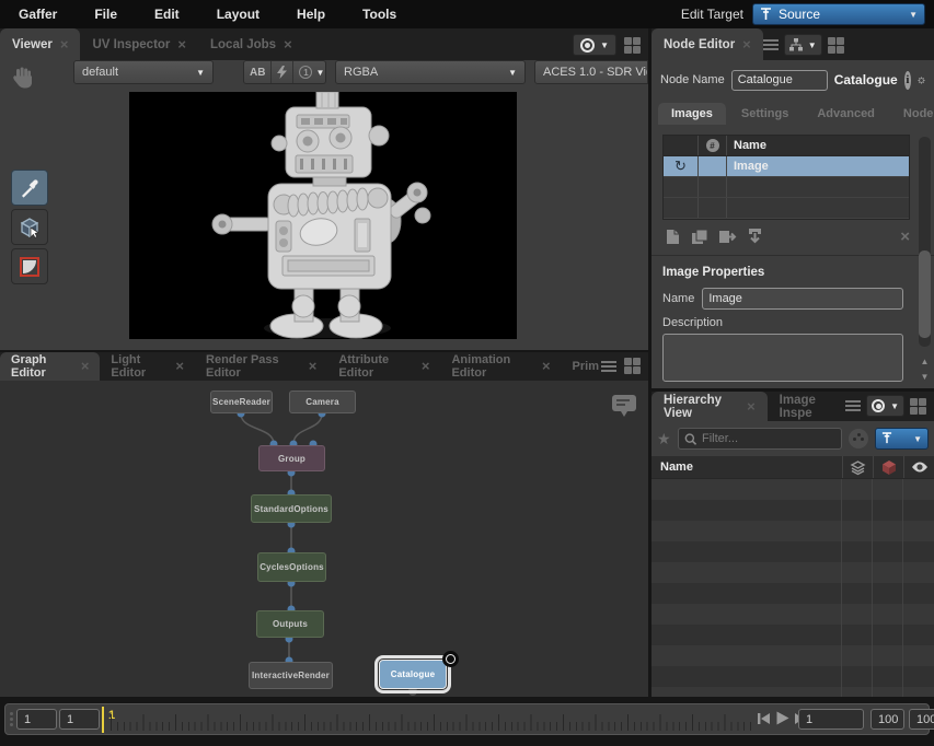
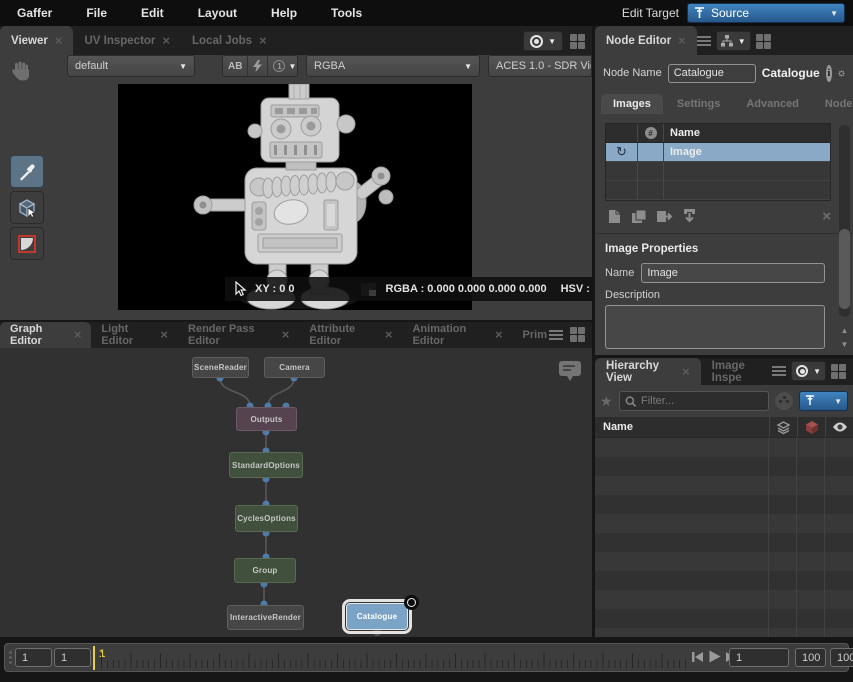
  Gaffer
  File
  Edit
  Layout
  Help
  Tools
  Edit Target
  Source
  ▼
  Viewer
  ×
  UV Inspector
  ×
  Local Jobs
  ×
  ▼
  default
  ▼
  AB
  1
  ▼
  RGBA
  ▼
  ACES 1.0 - SDR Vi
+ XY : 0 0
+ RGBA : 0.000 0.000 0.000 0.000
+ HSV :
  Graph Editor
  ×
  Light Editor
  ×
  Render Pass Editor
  ×
  Attribute Editor
  ×
  Animation Editor
  ×
  Prim
  SceneReader
  Camera
- Group
+ Outputs
  StandardOptions
  CyclesOptions
- Outputs
+ Group
  InteractiveRender
  Catalogue
  Node Editor
  ×
  ▼
  Node Name
  Catalogue
  Catalogue
  i
  Images
  Settings
  Advanced
  Node
  #
  Name
  ↻
  Image
  ×
  Image Properties
  Name
  Image
  Description
  ▲
  ▼
  Hierarchy View
  ×
  Image Inspe
  ▼
  ★
  Filter...
  ▼
  Name
  1
  1
  1
  100
  100
